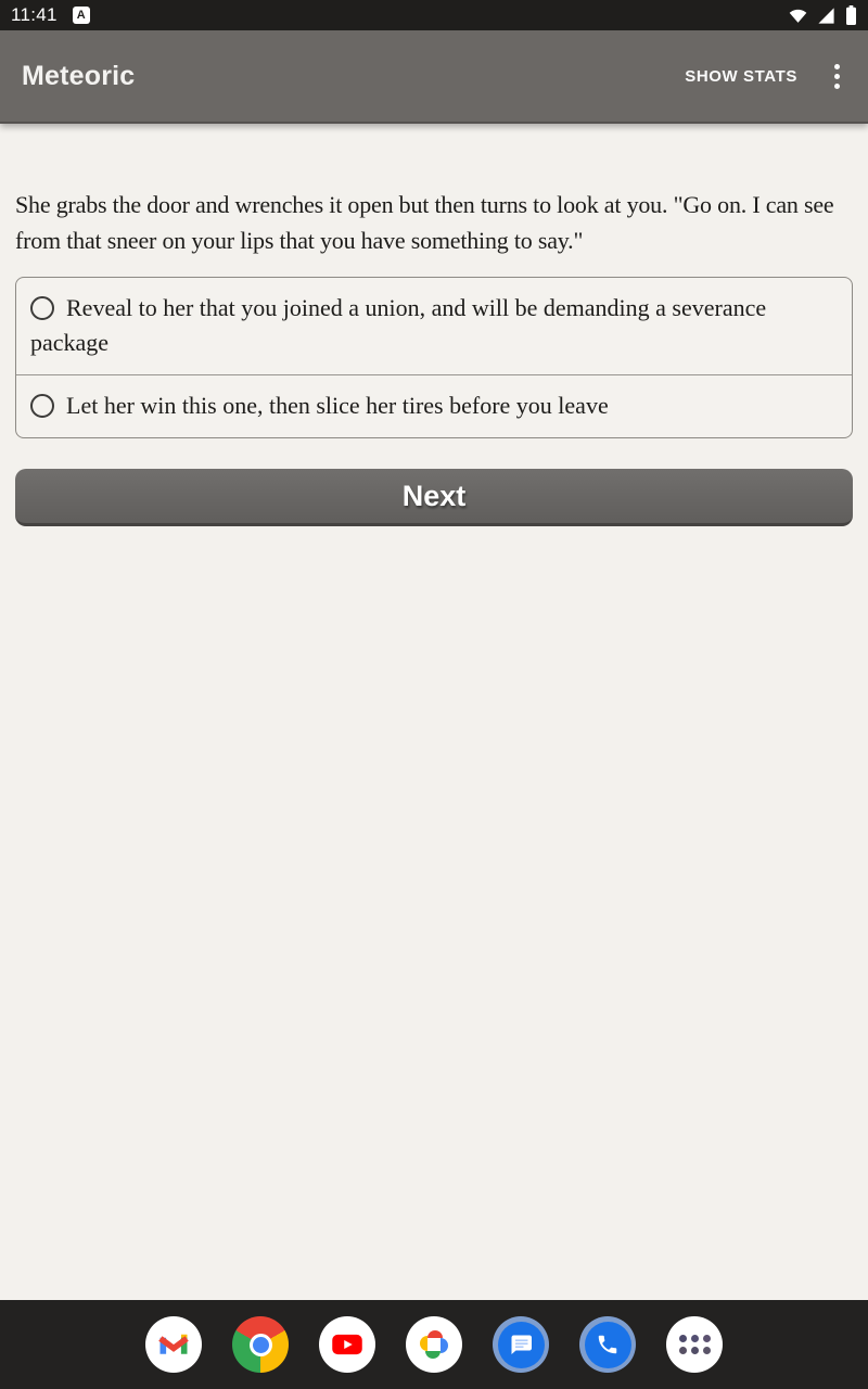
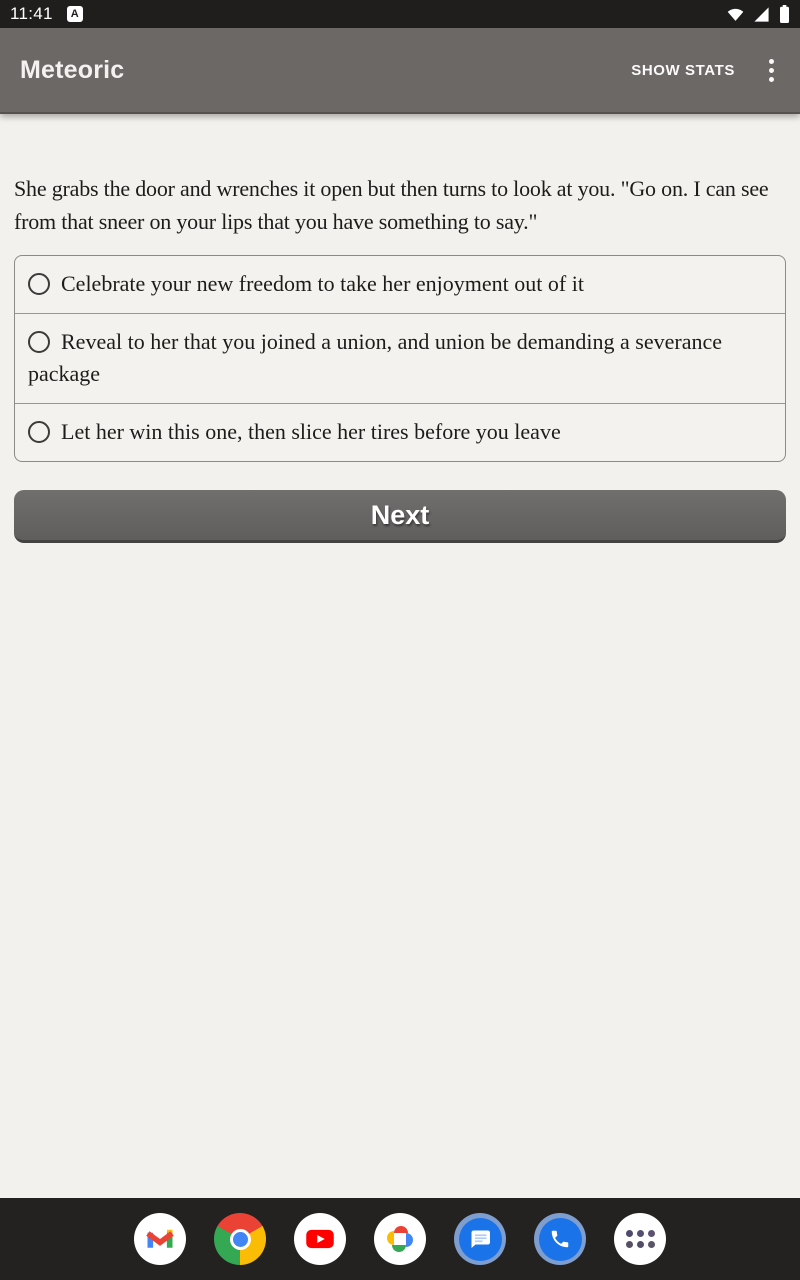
  11:41
  A
  Meteoric
  SHOW STATS
  She grabs the door and wrenches it open but then turns to look at you. "Go on. I can see from that sneer on your lips that you have something to say."
+ Celebrate your new freedom to take her enjoyment out of it
- Reveal to her that you joined a union, and will be demanding a severance package
+ Reveal to her that you joined a union, and union be demanding a severance package
  Let her win this one, then slice her tires before you leave
  Next
